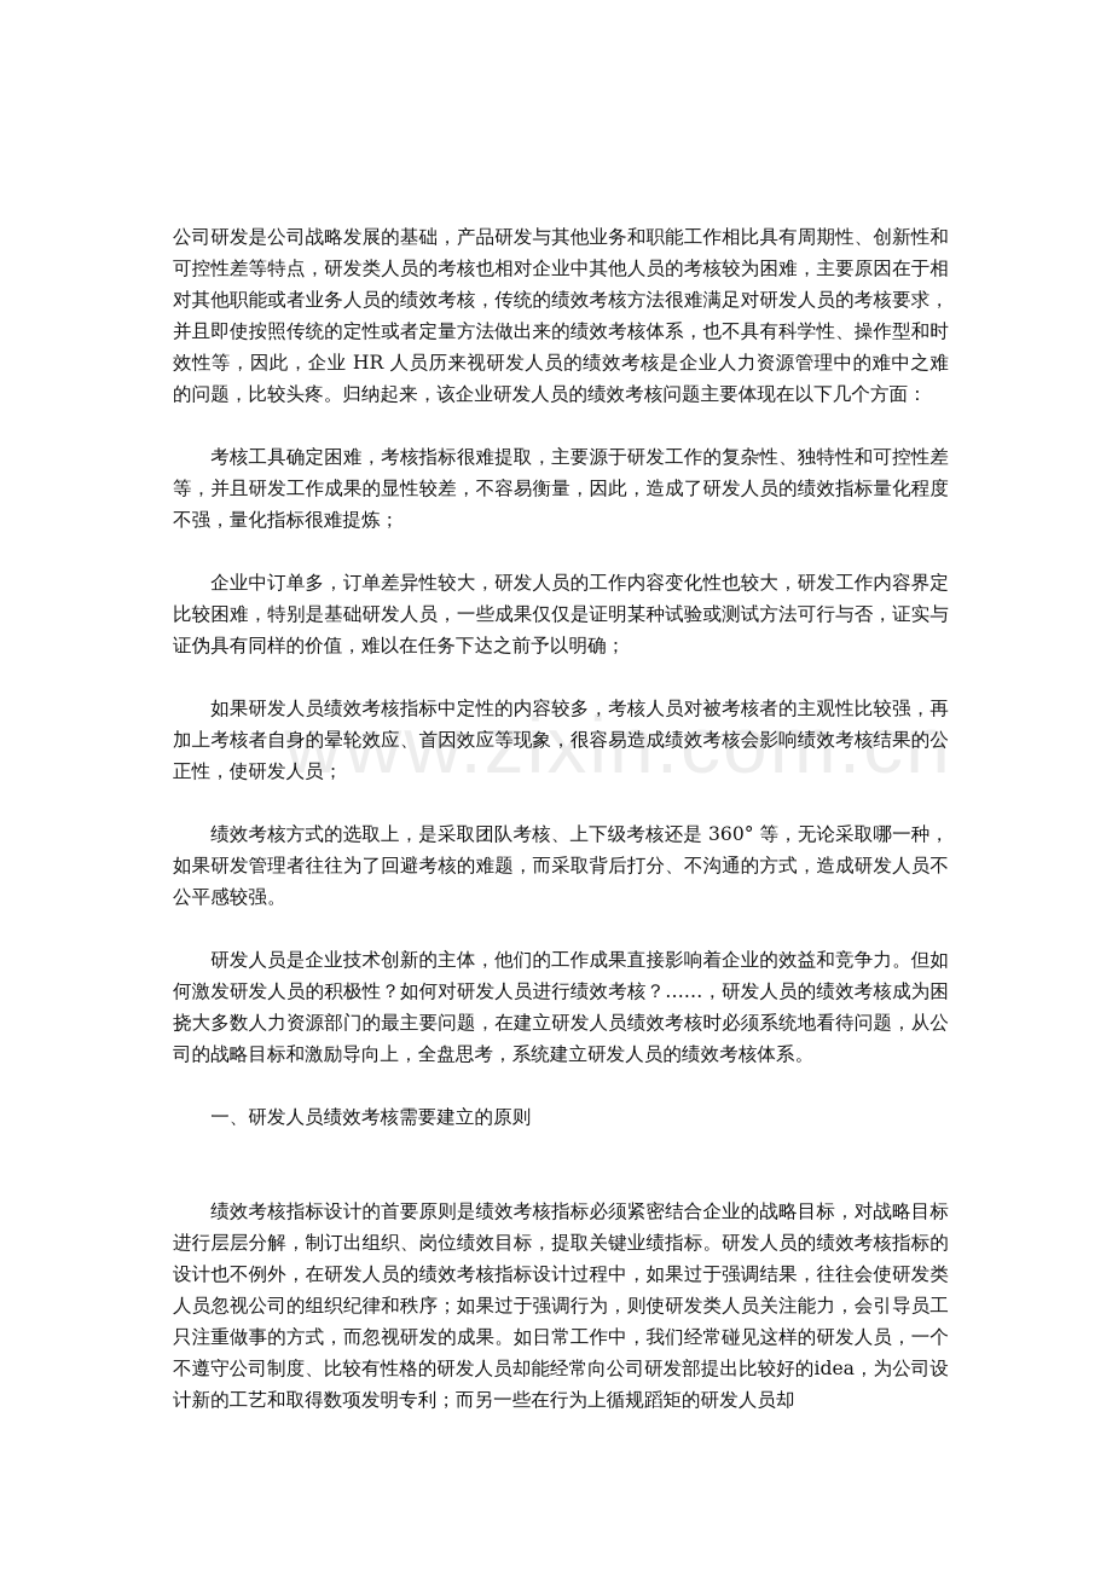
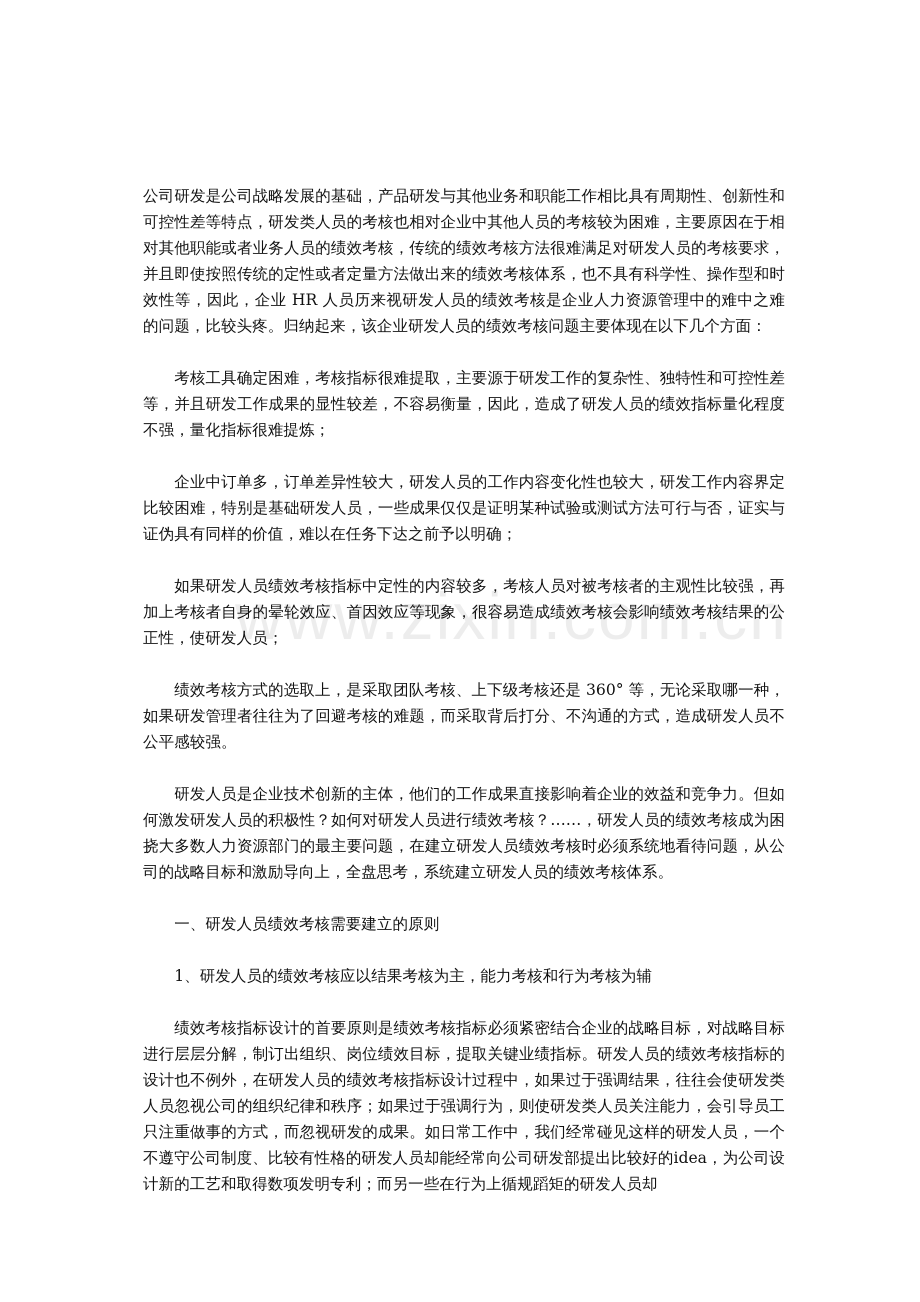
  www.zixin.com.cn
  公司研发是公司战略发展的基础，产品研发与其他业务和职能工作相比具有周期性、创新性和可控性差等特点，研发类人员的考核也相对企业中其他人员的考核较为困难，主要原因在于相对其他职能或者业务人员的绩效考核，传统的绩效考核方法很难满足对研发人员的考核要求，并且即使按照传统的定性或者定量方法做出来的绩效考核体系，也不具有科学性、操作型和时效性等，因此，企业 HR 人员历来视研发人员的绩效考核是企业人力资源管理中的难中之难的问题，比较头疼。归纳起来，该企业研发人员的绩效考核问题主要体现在以下几个方面：
  考核工具确定困难，考核指标很难提取，主要源于研发工作的复杂性、独特性和可控性差等，并且研发工作成果的显性较差，不容易衡量，因此，造成了研发人员的绩效指标量化程度不强，量化指标很难提炼；
  企业中订单多，订单差异性较大，研发人员的工作内容变化性也较大，研发工作内容界定比较困难，特别是基础研发人员，一些成果仅仅是证明某种试验或测试方法可行与否，证实与证伪具有同样的价值，难以在任务下达之前予以明确；
  如果研发人员绩效考核指标中定性的内容较多，考核人员对被考核者的主观性比较强，再加上考核者自身的晕轮效应、首因效应等现象，很容易造成绩效考核会影响绩效考核结果的公正性，使研发人员；
  绩效考核方式的选取上，是采取团队考核、上下级考核还是 360° 等，无论采取哪一种，如果研发管理者往往为了回避考核的难题，而采取背后打分、不沟通的方式，造成研发人员不公平感较强。
  研发人员是企业技术创新的主体，他们的工作成果直接影响着企业的效益和竞争力。但如何激发研发人员的积极性？如何对研发人员进行绩效考核？……，研发人员的绩效考核成为困挠大多数人力资源部门的最主要问题，在建立研发人员绩效考核时必须系统地看待问题，从公司的战略目标和激励导向上，全盘思考，系统建立研发人员的绩效考核体系。
  一、研发人员绩效考核需要建立的原则
+ 1、研发人员的绩效考核应以结果考核为主，能力考核和行为考核为辅
  绩效考核指标设计的首要原则是绩效考核指标必须紧密结合企业的战略目标，对战略目标进行层层分解，制订出组织、岗位绩效目标，提取关键业绩指标。研发人员的绩效考核指标的设计也不例外，在研发人员的绩效考核指标设计过程中，如果过于强调结果，往往会使研发类人员忽视公司的组织纪律和秩序；如果过于强调行为，则使研发类人员关注能力，会引导员工只注重做事的方式，而忽视研发的成果。如日常工作中，我们经常碰见这样的研发人员，一个不遵守公司制度、比较有性格的研发人员却能经常向公司研发部提出比较好的idea，为公司设计新的工艺和取得数项发明专利；而另一些在行为上循规蹈矩的研发人员却
